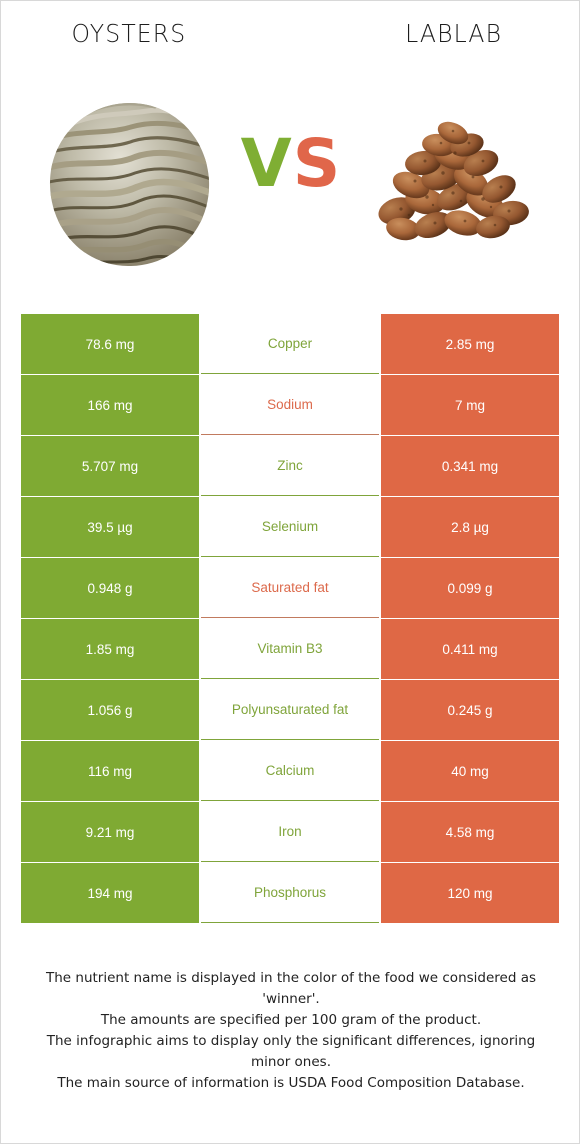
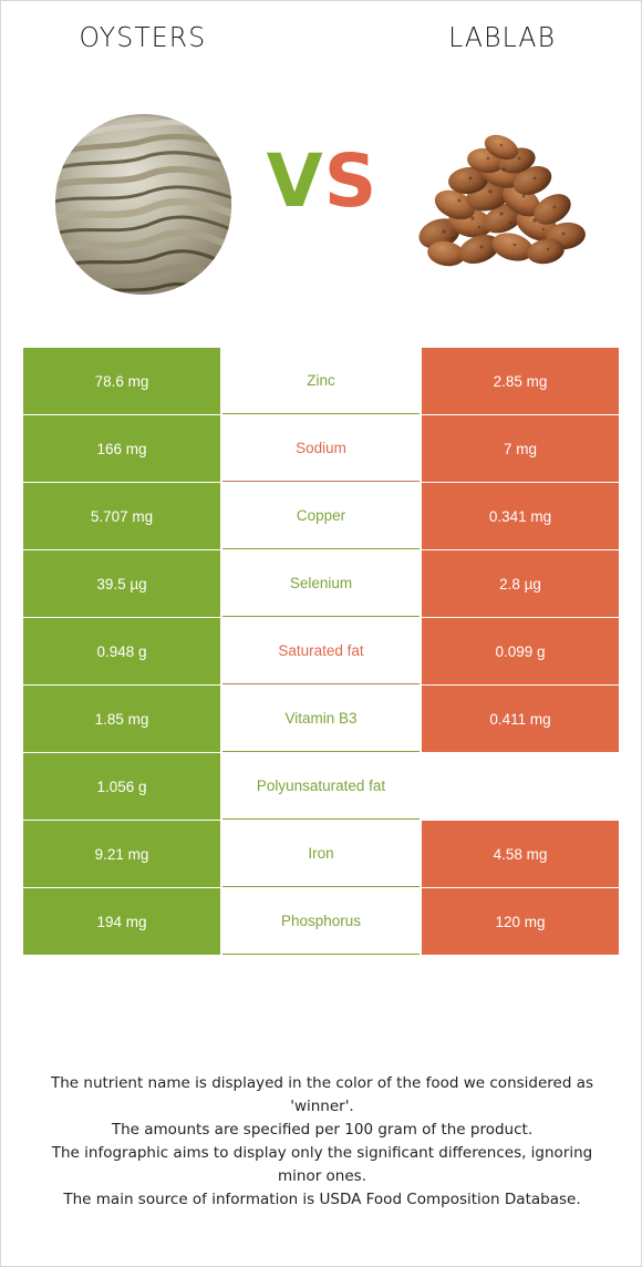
  OYSTERS
  LABLAB
  VS
  78.6 mg
- Copper
+ Zinc
  2.85 mg
  166 mg
  Sodium
  7 mg
  5.707 mg
- Zinc
+ Copper
  0.341 mg
  39.5 µg
  Selenium
  2.8 µg
  0.948 g
  Saturated fat
  0.099 g
  1.85 mg
  Vitamin B3
  0.411 mg
  1.056 g
  Polyunsaturated fat
- 0.245 g
- 116 mg
- Calcium
- 40 mg
  9.21 mg
  Iron
  4.58 mg
  194 mg
  Phosphorus
  120 mg
  The nutrient name is displayed in the color of the food we considered as 'winner'.
  The amounts are specified per 100 gram of the product.
  The infographic aims to display only the significant differences, ignoring minor ones.
  The main source of information is USDA Food Composition Database.
